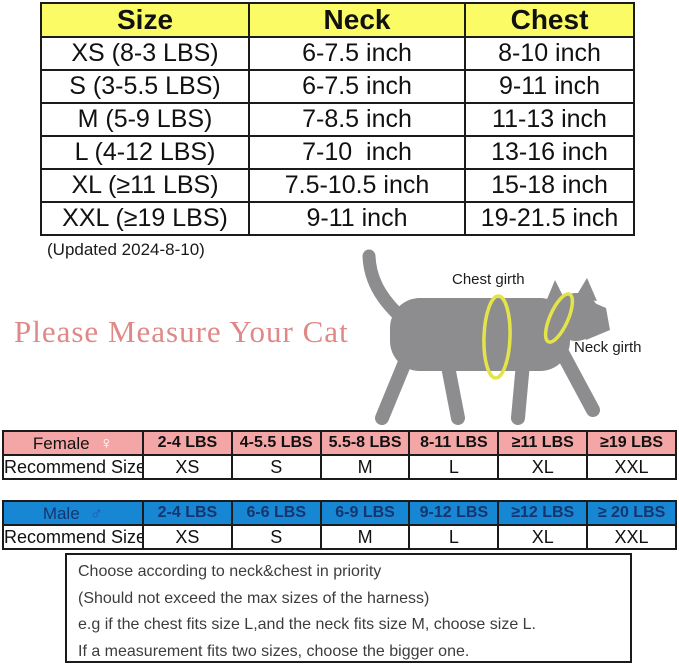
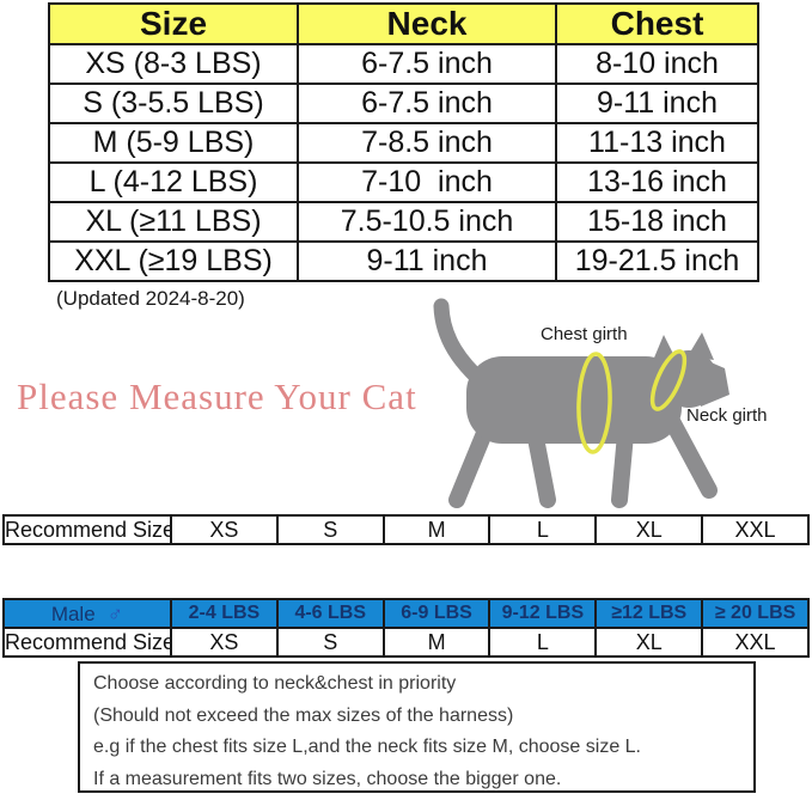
  Size	Neck	Chest
  XS (8-3 LBS)	6-7.5 inch	8-10 inch
  S (3-5.5 LBS)	6-7.5 inch	9-11 inch
  M (5-9 LBS)	7-8.5 inch	11-13 inch
  L (4-12 LBS)	7-10 inch	13-16 inch
  XL (≥11 LBS)	7.5-10.5 inch	15-18 inch
  XXL (≥19 LBS)	9-11 inch	19-21.5 inch
- (Updated 2024-8-10)
+ (Updated 2024-8-20)
  Please Measure Your Cat
  Chest girth
  Neck girth
- Female ♀	2-4 LBS	4-5.5 LBS	5.5-8 LBS	8-11 LBS	≥11 LBS	≥19 LBS
  Recommend Size	XS	S	M	L	XL	XXL
- Male ♂	2-4 LBS	6-6 LBS	6-9 LBS	9-12 LBS	≥12 LBS	≥ 20 LBS
+ Male ♂	2-4 LBS	4-6 LBS	6-9 LBS	9-12 LBS	≥12 LBS	≥ 20 LBS
  Recommend Size	XS	S	M	L	XL	XXL
  Choose according to neck&chest in priority
  (Should not exceed the max sizes of the harness)
  e.g if the chest fits size L,and the neck fits size M, choose size L.
  If a measurement fits two sizes, choose the bigger one.
